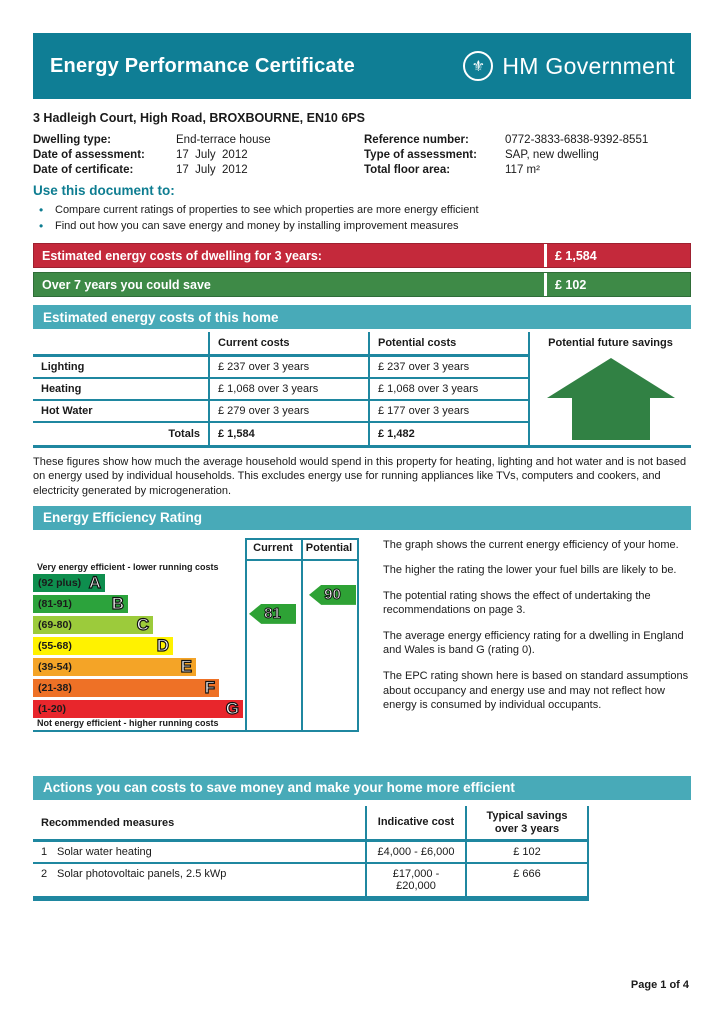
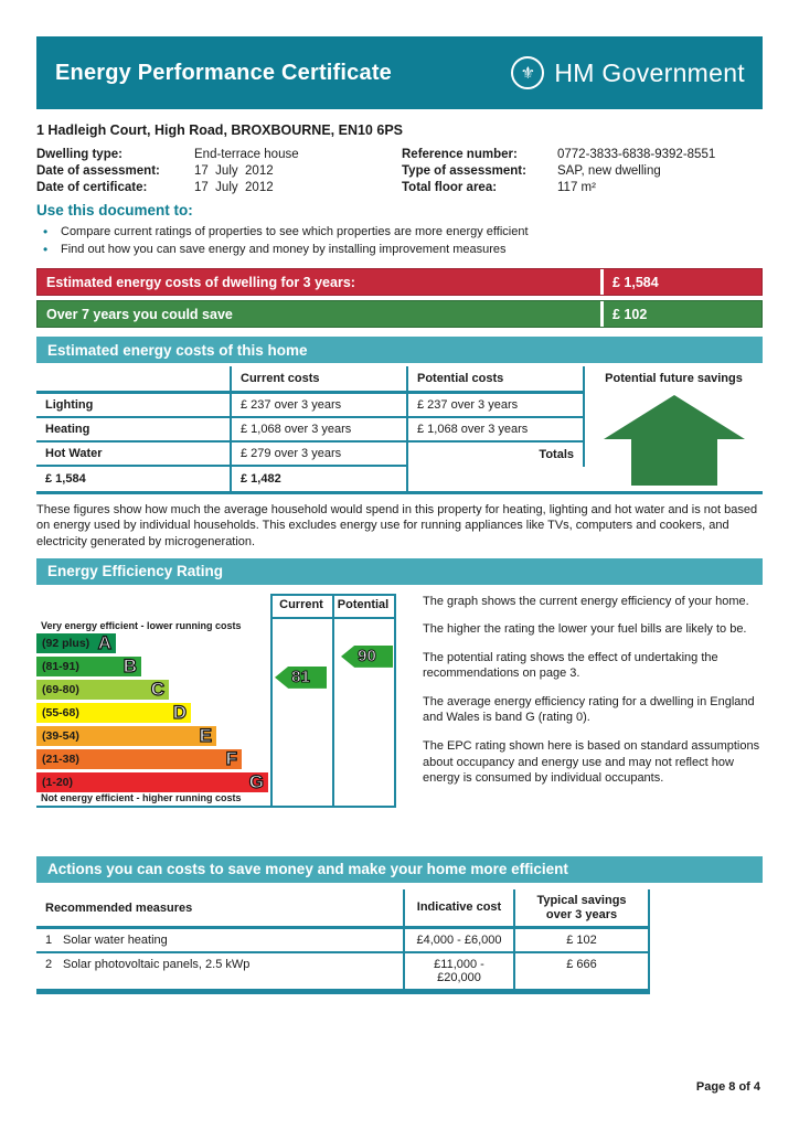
  Energy Performance Certificate
  ⚜
  HM Government
- 3 Hadleigh Court, High Road, BROXBOURNE, EN10 6PS
+ 1 Hadleigh Court, High Road, BROXBOURNE, EN10 6PS
  Dwelling type:
  End-terrace house
  Reference number:
  0772-3833-6838-9392-8551
  Date of assessment:
  17 July 2012
  Type of assessment:
  SAP, new dwelling
  Date of certificate:
  17 July 2012
  Total floor area:
  117 m²
  Use this document to:
  •
  Compare current ratings of properties to see which properties are more energy efficient
  •
  Find out how you can save energy and money by installing improvement measures
  Estimated energy costs of dwelling for 3 years:
  £ 1,584
  Over 7 years you could save
  £ 102
  Estimated energy costs of this home
  Potential future savings
  Current costs
  Potential costs
  Lighting
  £ 237 over 3 years
  £ 237 over 3 years
  Heating
  £ 1,068 over 3 years
  £ 1,068 over 3 years
  Hot Water
  £ 279 over 3 years
- £ 177 over 3 years
  Totals
  £ 1,584
  £ 1,482
  These figures show how much the average household would spend in this property for heating, lighting and hot water and is not based on energy used by individual households. This excludes energy use for running appliances like TVs, computers and cookers, and electricity generated by microgeneration.
  Energy Efficiency Rating
  Current
  Potential
  Very energy efficient - lower running costs
  (92 plus)
  A
  (81-91)
  B
  (69-80)
  C
  (55-68)
  D
  (39-54)
  E
  (21-38)
  F
  (1-20)
  G
  Not energy efficient - higher running costs
  81
  90
  The graph shows the current energy efficiency of your home.
  The higher the rating the lower your fuel bills are likely to be.
  The potential rating shows the effect of undertaking the recommendations on page 3.
  The average energy efficiency rating for a dwelling in England and Wales is band G (rating 0).
  The EPC rating shown here is based on standard assumptions about occupancy and energy use and may not reflect how energy is consumed by individual occupants.
  Actions you can costs to save money and make your home more efficient
  Recommended measures
  Indicative cost
  Typical savings over 3 years
  1 Solar water heating
  £4,000 - £6,000
  £ 102
  2 Solar photovoltaic panels, 2.5 kWp
- £17,000 - £20,000
+ £11,000 - £20,000
  £ 666
- Page 1 of 4
+ Page 8 of 4
